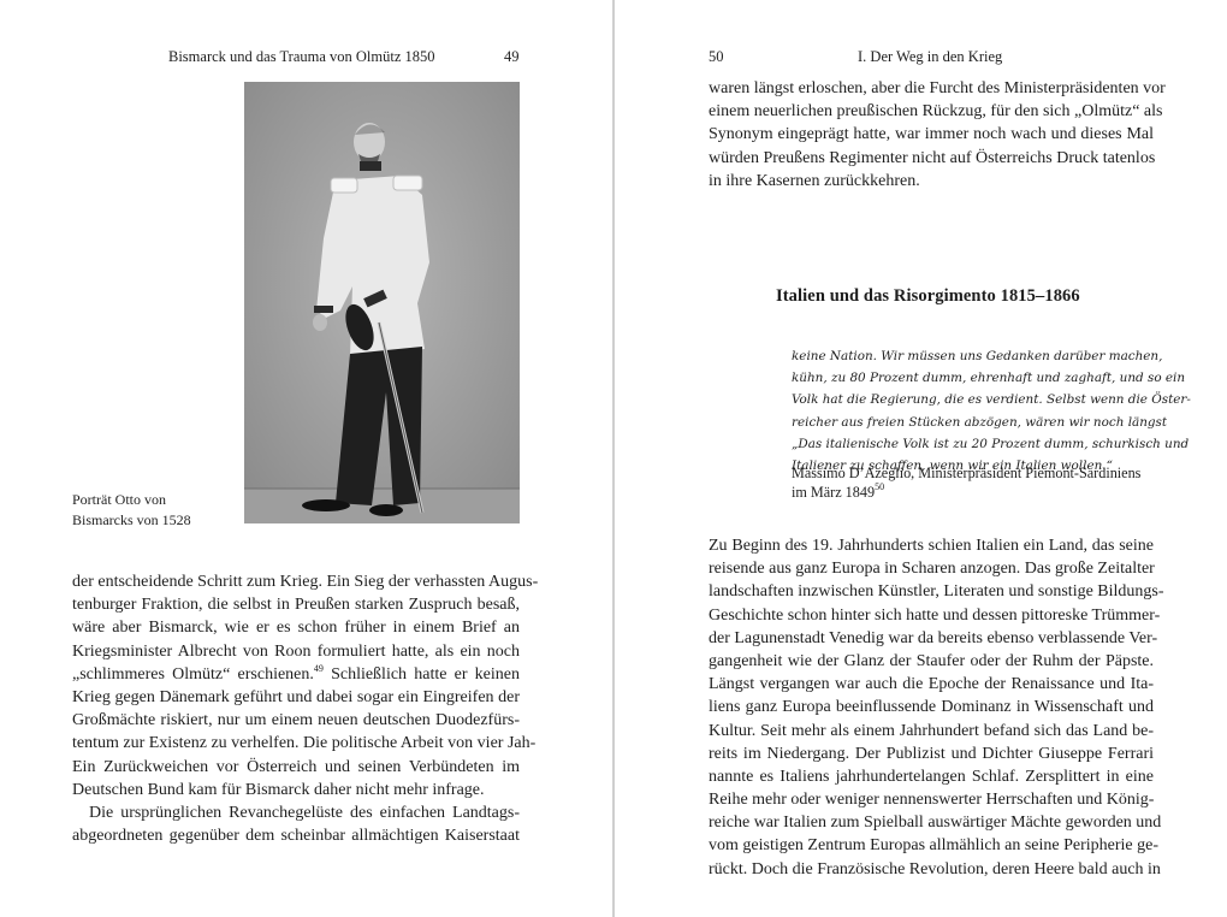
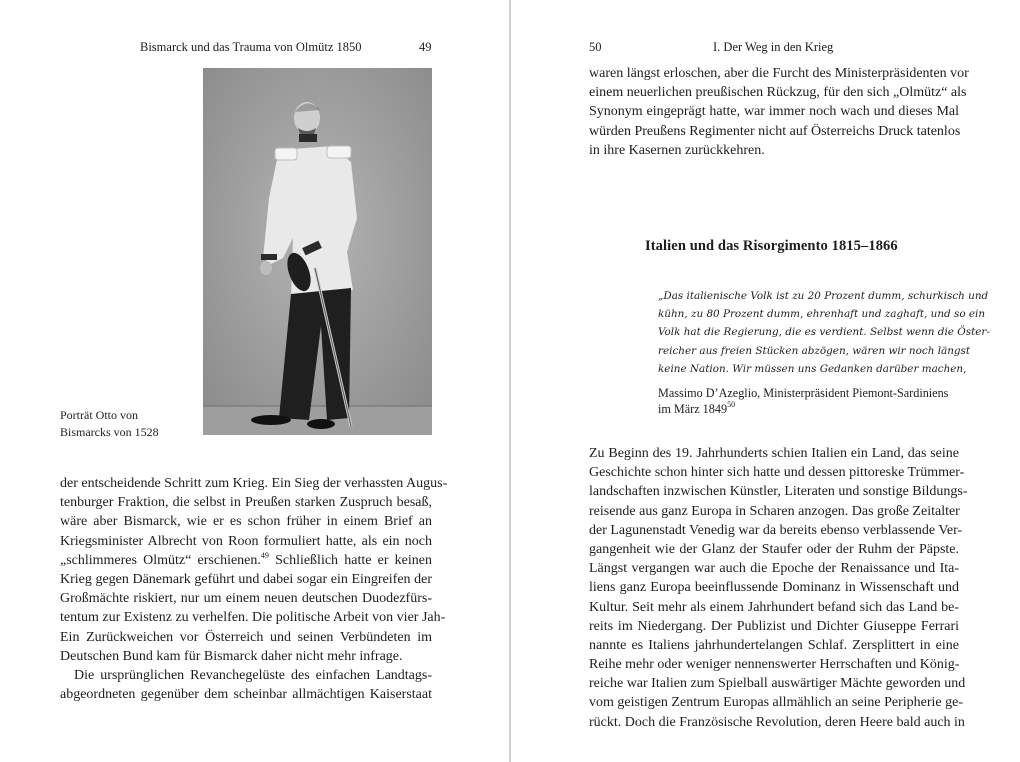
  Bismarck und das Trauma von Olmütz 1850
  49
  Porträt Otto von
  Bismarcks von 1528
  der entscheidende Schritt zum Krieg. Ein Sieg der verhassten Augus-
  tenburger Fraktion, die selbst in Preußen starken Zuspruch besaß,
  wäre aber Bismarck, wie er es schon früher in einem Brief an
  Kriegsminister Albrecht von Roon formuliert hatte, als ein noch
  „schlimmeres Olmütz“ erschienen.49 Schließlich hatte er keinen
  Krieg gegen Dänemark geführt und dabei sogar ein Eingreifen der
  Großmächte riskiert, nur um einem neuen deutschen Duodezfürs-
  tentum zur Existenz zu verhelfen. Die politische Arbeit von vier Jah-
  Ein Zurückweichen vor Österreich und seinen Verbündeten im
  Deutschen Bund kam für Bismarck daher nicht mehr infrage.
  Die ursprünglichen Revanchegelüste des einfachen Landtags-
  abgeordneten gegenüber dem scheinbar allmächtigen Kaiserstaat
  50
  I. Der Weg in den Krieg
  waren längst erloschen, aber die Furcht des Ministerpräsidenten vor
  einem neuerlichen preußischen Rückzug, für den sich „Olmütz“ als
  Synonym eingeprägt hatte, war immer noch wach und dieses Mal
  würden Preußens Regimenter nicht auf Österreichs Druck tatenlos
  in ihre Kasernen zurückkehren.
  Italien und das Risorgimento 1815–1866
- keine Nation. Wir müssen uns Gedanken darüber machen,
+ „Das italienische Volk ist zu 20 Prozent dumm, schurkisch und
  kühn, zu 80 Prozent dumm, ehrenhaft und zaghaft, und so ein
  Volk hat die Regierung, die es verdient. Selbst wenn die Öster-
  reicher aus freien Stücken abzögen, wären wir noch längst
- „Das italienische Volk ist zu 20 Prozent dumm, schurkisch und
+ keine Nation. Wir müssen uns Gedanken darüber machen,
- Italiener zu schaffen, wenn wir ein Italien wollen.“
  Massimo D’Azeglio, Ministerpräsident Piemont-Sardiniens
  im März 184950
  Zu Beginn des 19. Jahrhunderts schien Italien ein Land, das seine
- reisende aus ganz Europa in Scharen anzogen. Das große Zeitalter
+ Geschichte schon hinter sich hatte und dessen pittoreske Trümmer-
  landschaften inzwischen Künstler, Literaten und sonstige Bildungs-
- Geschichte schon hinter sich hatte und dessen pittoreske Trümmer-
+ reisende aus ganz Europa in Scharen anzogen. Das große Zeitalter
  der Lagunenstadt Venedig war da bereits ebenso verblassende Ver-
  gangenheit wie der Glanz der Staufer oder der Ruhm der Päpste.
  Längst vergangen war auch die Epoche der Renaissance und Ita-
  liens ganz Europa beeinflussende Dominanz in Wissenschaft und
  Kultur. Seit mehr als einem Jahrhundert befand sich das Land be-
  reits im Niedergang. Der Publizist und Dichter Giuseppe Ferrari
  nannte es Italiens jahrhundertelangen Schlaf. Zersplittert in eine
  Reihe mehr oder weniger nennenswerter Herrschaften und König-
  reiche war Italien zum Spielball auswärtiger Mächte geworden und
  vom geistigen Zentrum Europas allmählich an seine Peripherie ge-
  rückt. Doch die Französische Revolution, deren Heere bald auch in
